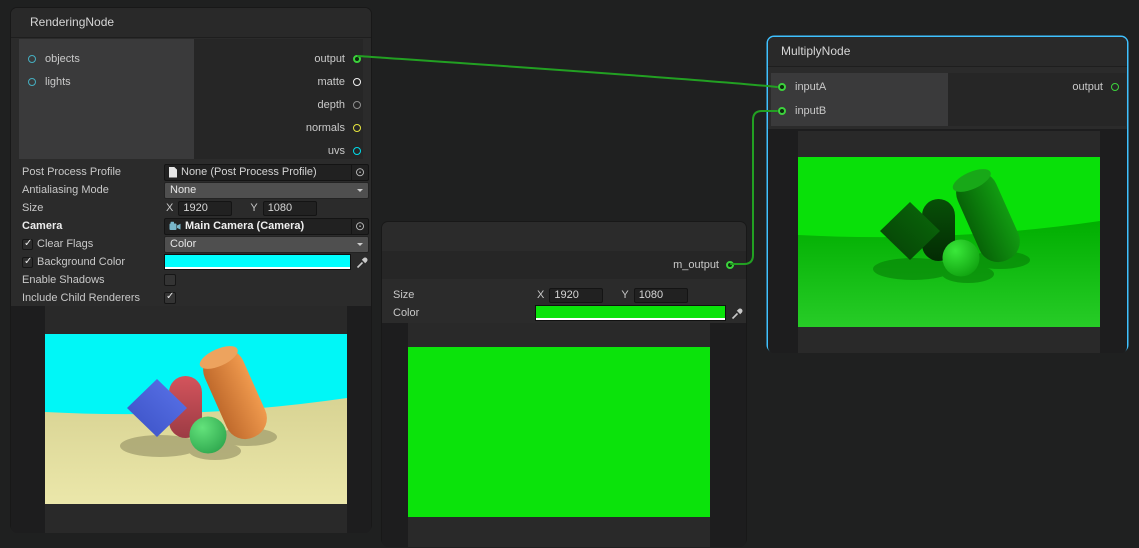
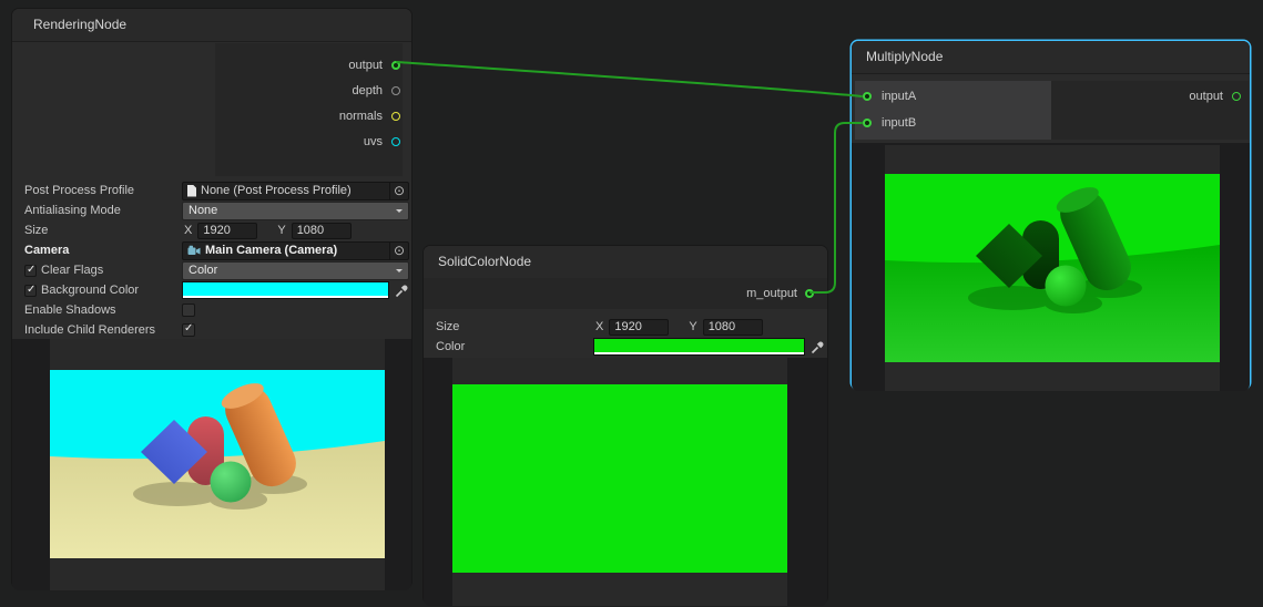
  RenderingNode
- objects
- lights
  output
- matte
  depth
  normals
  uvs
  Post Process Profile
  None (Post Process Profile)
  Antialiasing Mode
  None
  Size
  X
  1920
  Y
  1080
  Camera
  Main Camera (Camera)
  Clear Flags
  Color
  Background Color
  Enable Shadows
  Include Child Renderers
+ SolidColorNode
  m_output
  Size
  X
  1920
  Y
  1080
  Color
  MultiplyNode
  inputA
  inputB
  output
